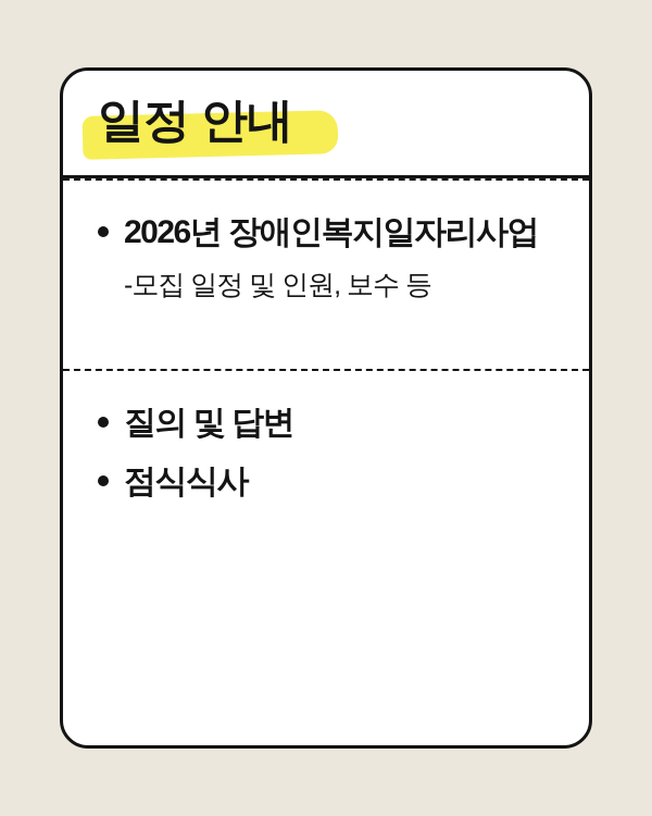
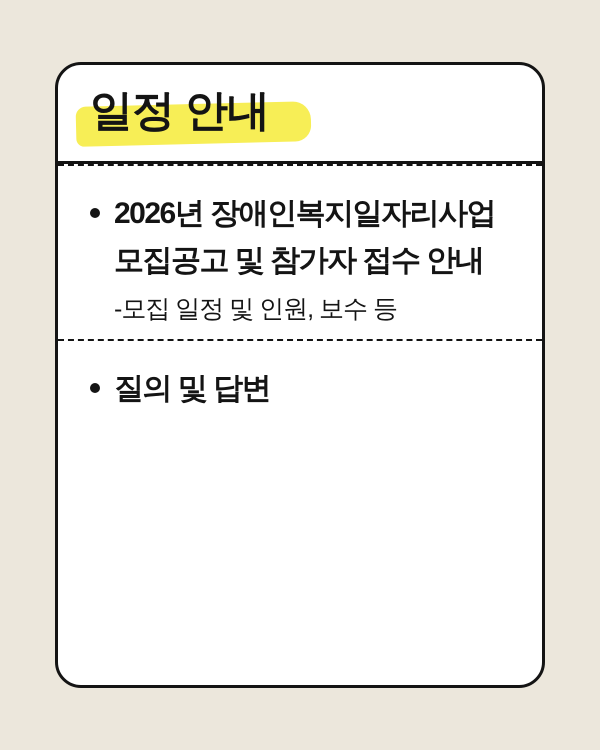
  일정 안내
  2026년 장애인복지일자리사업
+ 모집공고 및 참가자 접수 안내
  -모집 일정 및 인원, 보수 등
  질의 및 답변
- 점식식사
